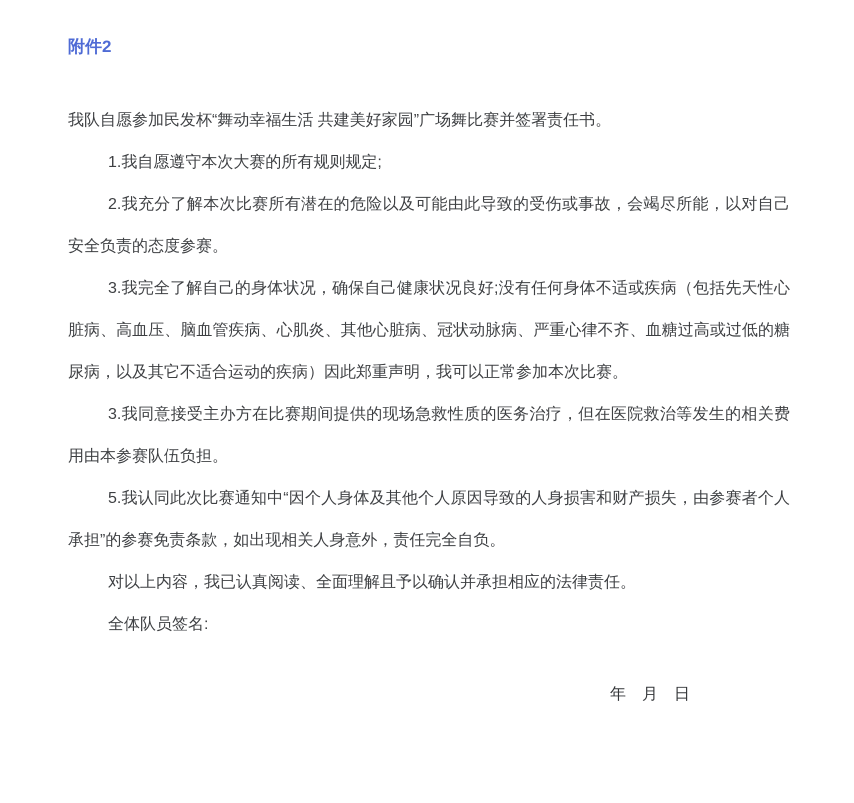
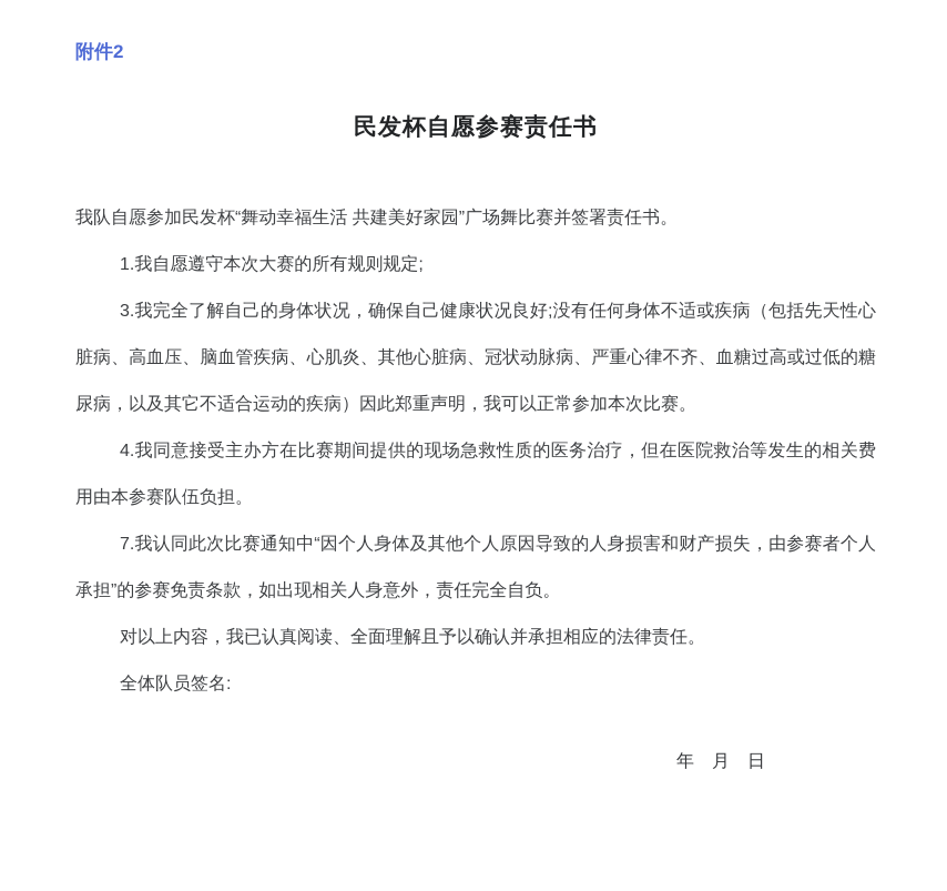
  附件2
+ 民发杯自愿参赛责任书
  我队自愿参加民发杯“舞动幸福生活 共建美好家园”广场舞比赛并签署责任书。
  1.我自愿遵守本次大赛的所有规则规定;
- 2.我充分了解本次比赛所有潜在的危险以及可能由此导致的受伤或事故，会竭尽所能，以对自己安全负责的态度参赛。
  3.我完全了解自己的身体状况，确保自己健康状况良好;没有任何身体不适或疾病（包括先天性心脏病、高血压、脑血管疾病、心肌炎、其他心脏病、冠状动脉病、严重心律不齐、血糖过高或过低的糖尿病，以及其它不适合运动的疾病）因此郑重声明，我可以正常参加本次比赛。
- 3.我同意接受主办方在比赛期间提供的现场急救性质的医务治疗，但在医院救治等发生的相关费用由本参赛队伍负担。
+ 4.我同意接受主办方在比赛期间提供的现场急救性质的医务治疗，但在医院救治等发生的相关费用由本参赛队伍负担。
- 5.我认同此次比赛通知中“因个人身体及其他个人原因导致的人身损害和财产损失，由参赛者个人承担”的参赛免责条款，如出现相关人身意外，责任完全自负。
+ 7.我认同此次比赛通知中“因个人身体及其他个人原因导致的人身损害和财产损失，由参赛者个人承担”的参赛免责条款，如出现相关人身意外，责任完全自负。
  对以上内容，我已认真阅读、全面理解且予以确认并承担相应的法律责任。
  全体队员签名:
  年 月 日
